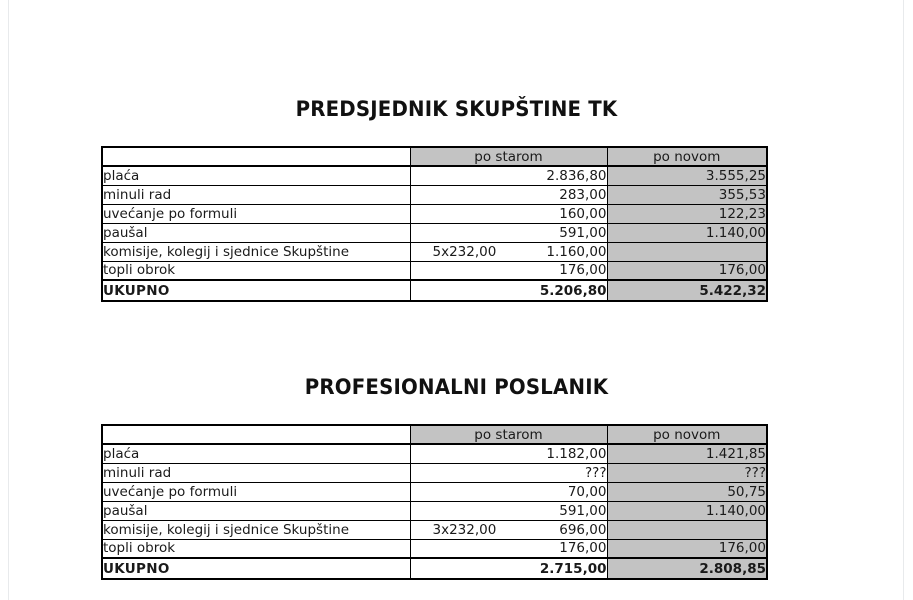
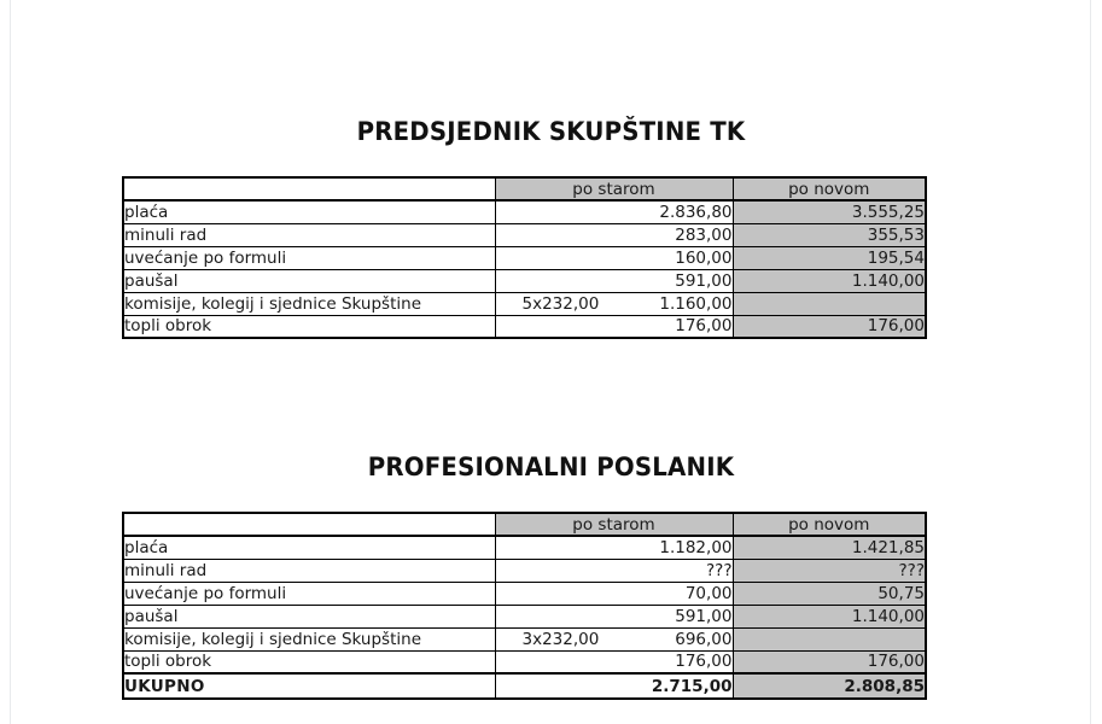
  PREDSJEDNIK SKUPŠTINE TK
  	po starom	po novom
  plaća	2.836,80	3.555,25
  minuli rad	283,00	355,53
- uvećanje po formuli	160,00	122,23
+ uvećanje po formuli	160,00	195,54
  paušal	591,00	1.140,00
  komisije, kolegij i sjednice Skupštine	5x232,00 1.160,00
  topli obrok	176,00	176,00
- UKUPNO	5.206,80	5.422,32
  PROFESIONALNI POSLANIK
  	po starom	po novom
  plaća	1.182,00	1.421,85
  minuli rad	???	???
  uvećanje po formuli	70,00	50,75
  paušal	591,00	1.140,00
  komisije, kolegij i sjednice Skupštine	3x232,00 696,00
  topli obrok	176,00	176,00
  UKUPNO	2.715,00	2.808,85
